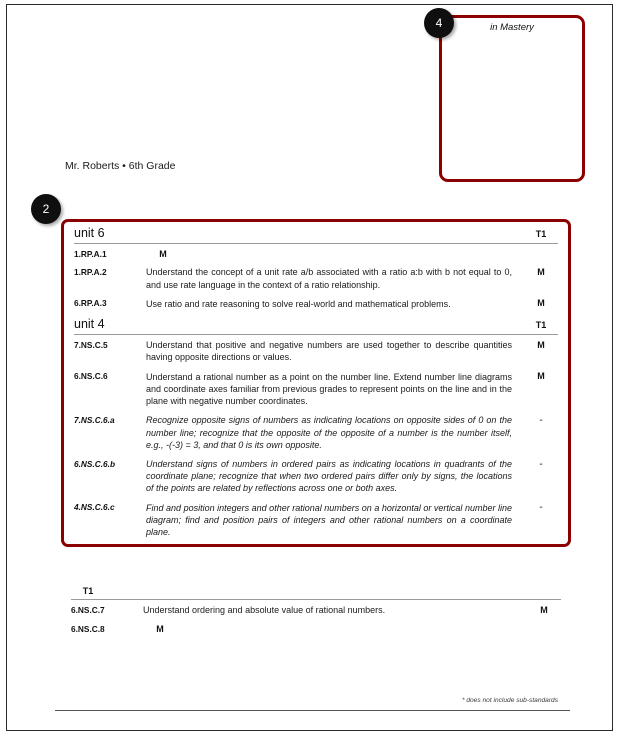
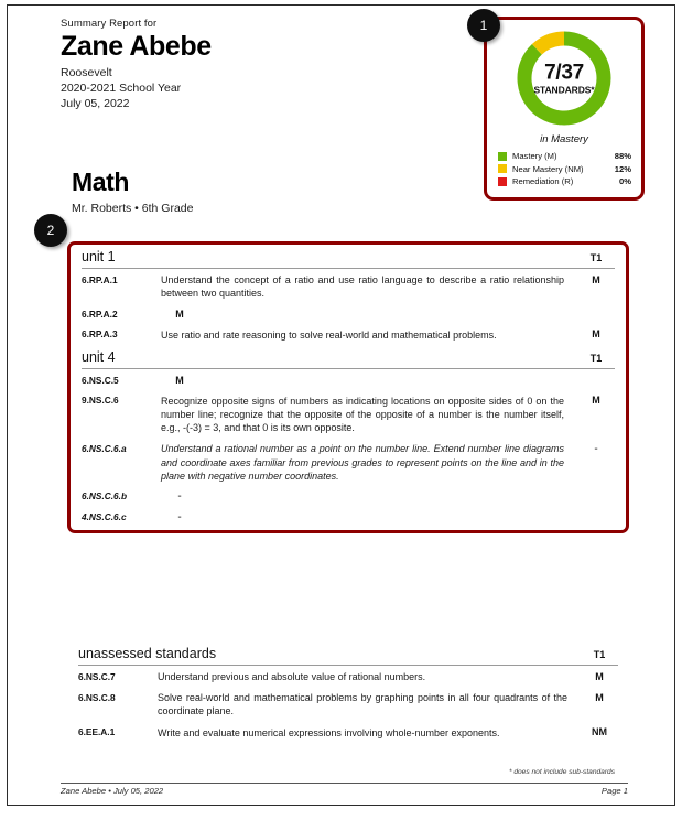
+ Summary Report for
+ Zane Abebe
+ Roosevelt
+ 2020-2021 School Year
+ July 05, 2022
+ 7/37
+ STANDARDS*
  in Mastery
+ Mastery (M)
+ 88%
+ Near Mastery (NM)
+ 12%
+ Remediation (R)
+ 0%
+ Math
  Mr. Roberts • 6th Grade
- unit 6
+ unit 1
  T1
- 1.RP.A.1
+ 6.RP.A.1
+ Understand the concept of a ratio and use ratio language to describe a ratio relationship between two quantities.
  M
- 1.RP.A.2
+ 6.RP.A.2
- Understand the concept of a unit rate a/b associated with a ratio a:b with b not equal to 0, and use rate language in the context of a ratio relationship.
  M
  6.RP.A.3
  Use ratio and rate reasoning to solve real-world and mathematical problems.
  M
  unit 4
  T1
- 7.NS.C.5
+ 6.NS.C.5
- Understand that positive and negative numbers are used together to describe quantities having opposite directions or values.
  M
- 6.NS.C.6
+ 9.NS.C.6
- Understand a rational number as a point on the number line. Extend number line diagrams and coordinate axes familiar from previous grades to represent points on the line and in the plane with negative number coordinates.
+ Recognize opposite signs of numbers as indicating locations on opposite sides of 0 on the number line; recognize that the opposite of the opposite of a number is the number itself, e.g., -(-3) = 3, and that 0 is its own opposite.
  M
- 7.NS.C.6.a
+ 6.NS.C.6.a
- Recognize opposite signs of numbers as indicating locations on opposite sides of 0 on the number line; recognize that the opposite of the opposite of a number is the number itself, e.g., -(-3) = 3, and that 0 is its own opposite.
+ Understand a rational number as a point on the number line. Extend number line diagrams and coordinate axes familiar from previous grades to represent points on the line and in the plane with negative number coordinates.
  -
  6.NS.C.6.b
- Understand signs of numbers in ordered pairs as indicating locations in quadrants of the coordinate plane; recognize that when two ordered pairs differ only by signs, the locations of the points are related by reflections across one or both axes.
  -
  4.NS.C.6.c
- Find and position integers and other rational numbers on a horizontal or vertical number line diagram; find and position pairs of integers and other rational numbers on a coordinate plane.
  -
+ unassessed standards
  T1
  6.NS.C.7
- Understand ordering and absolute value of rational numbers.
+ Understand previous and absolute value of rational numbers.
  M
  6.NS.C.8
+ Solve real-world and mathematical problems by graphing points in all four quadrants of the coordinate plane.
  M
+ 6.EE.A.1
+ Write and evaluate numerical expressions involving whole-number exponents.
+ NM
+ Zane Abebe • July 05, 2022
+ Page 1
- 4
+ 1
  2
